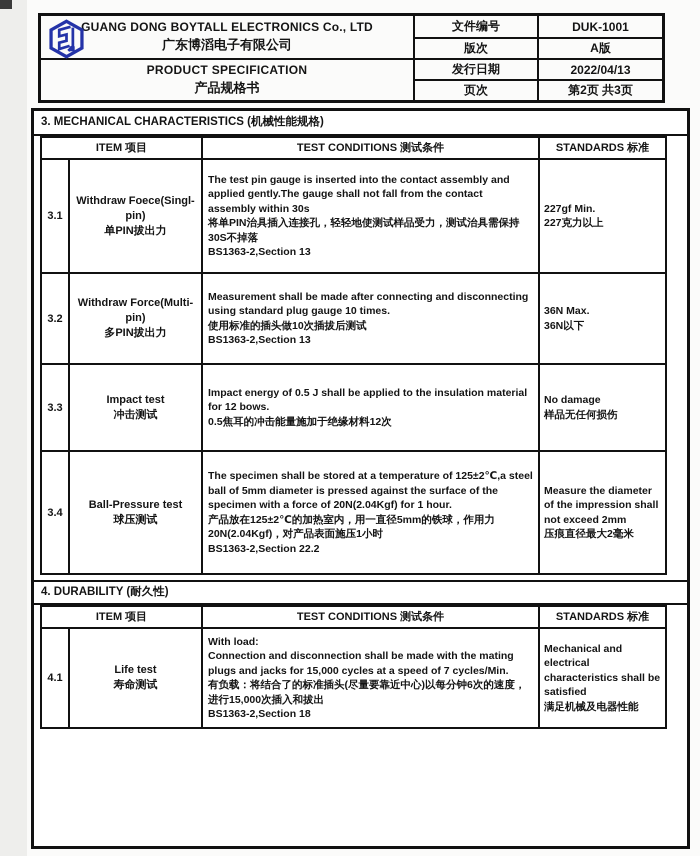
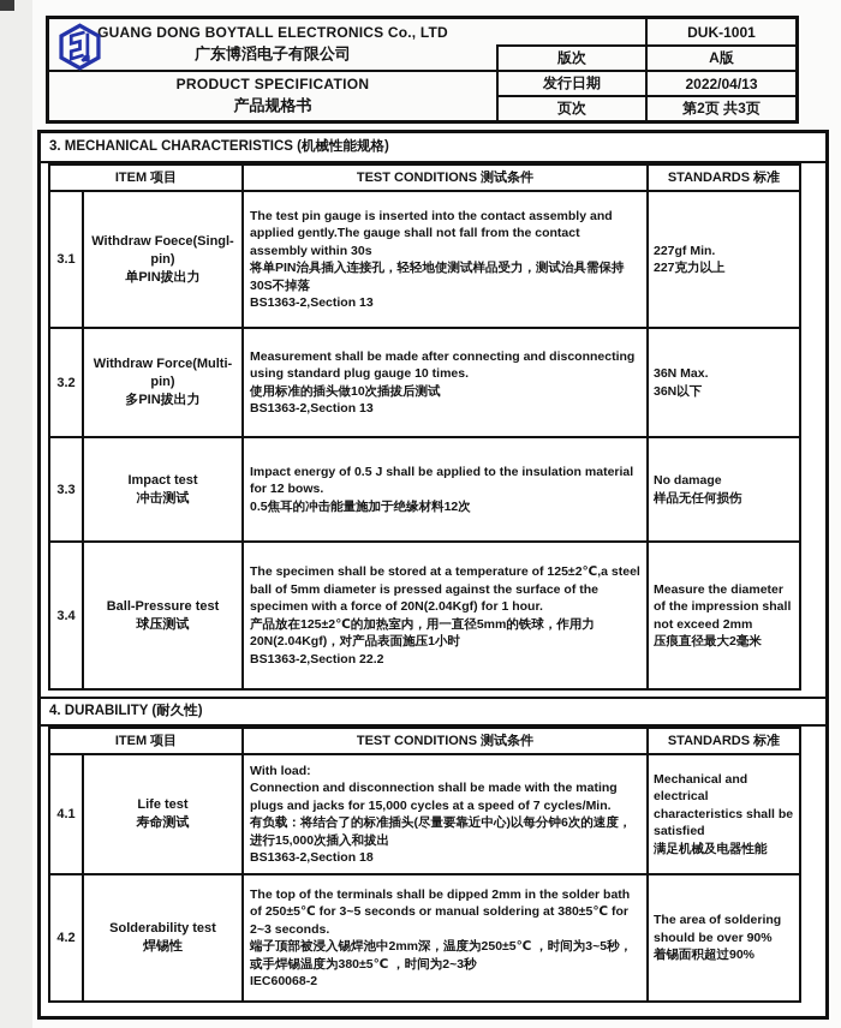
  GUANG DONG BOYTALL ELECTRONICS Co., LTD
  广东博滔电子有限公司
  PRODUCT SPECIFICATION
  产品规格书
- 文件编号
  DUK-1001
  版次
  A版
  发行日期
  2022/04/13
  页次
  第2页 共3页
  3. MECHANICAL CHARACTERISTICS (机械性能规格)
  ITEM 项目	TEST CONDITIONS 测试条件	STANDARDS 标准
  3.1	Withdraw Foece(Singl-pin) 单PIN拔出力	The test pin gauge is inserted into the contact assembly and applied gently.The gauge shall not fall from the contact assembly within 30s将单PIN治具插入连接孔，轻轻地使测试样品受力，测试治具需保持30S不掉落BS1363-2,Section 13	227gf Min.227克力以上
  3.2	Withdraw Force(Multi-pin) 多PIN拔出力	Measurement shall be made after connecting and disconnecting using standard plug gauge 10 times.使用标准的插头做10次插拔后测试BS1363-2,Section 13	36N Max.36N以下
  3.3	Impact test 冲击测试	Impact energy of 0.5 J shall be applied to the insulation material for 12 bows.0.5焦耳的冲击能量施加于绝缘材料12次	No damage样品无任何损伤
  3.4	Ball-Pressure test 球压测试	The specimen shall be stored at a temperature of 125±2℃,a steel ball of 5mm diameter is pressed against the surface of the specimen with a force of 20N(2.04Kgf) for 1 hour.产品放在125±2℃的加热室内，用一直径5mm的铁球，作用力20N(2.04Kgf)，对产品表面施压1小时BS1363-2,Section 22.2	Measure the diameter of the impression shall not exceed 2mm压痕直径最大2毫米
  4. DURABILITY (耐久性)
  ITEM 项目	TEST CONDITIONS 测试条件	STANDARDS 标准
  4.1	Life test 寿命测试	With load:Connection and disconnection shall be made with the mating plugs and jacks for 15,000 cycles at a speed of 7 cycles/Min.有负载：将结合了的标准插头(尽量要靠近中心)以每分钟6次的速度，进行15,000次插入和拔出BS1363-2,Section 18	Mechanical and electrical characteristics shall be satisfied满足机械及电器性能
+ 4.2	Solderability test 焊锡性	The top of the terminals shall be dipped 2mm in the solder bath of 250±5℃ for 3~5 seconds or manual soldering at 380±5℃ for 2~3 seconds.端子顶部被浸入锡焊池中2mm深，温度为250±5℃ ，时间为3~5秒，或手焊锡温度为380±5℃ ，时间为2~3秒IEC60068-2	The area of soldering should be over 90%着锡面积超过90%
